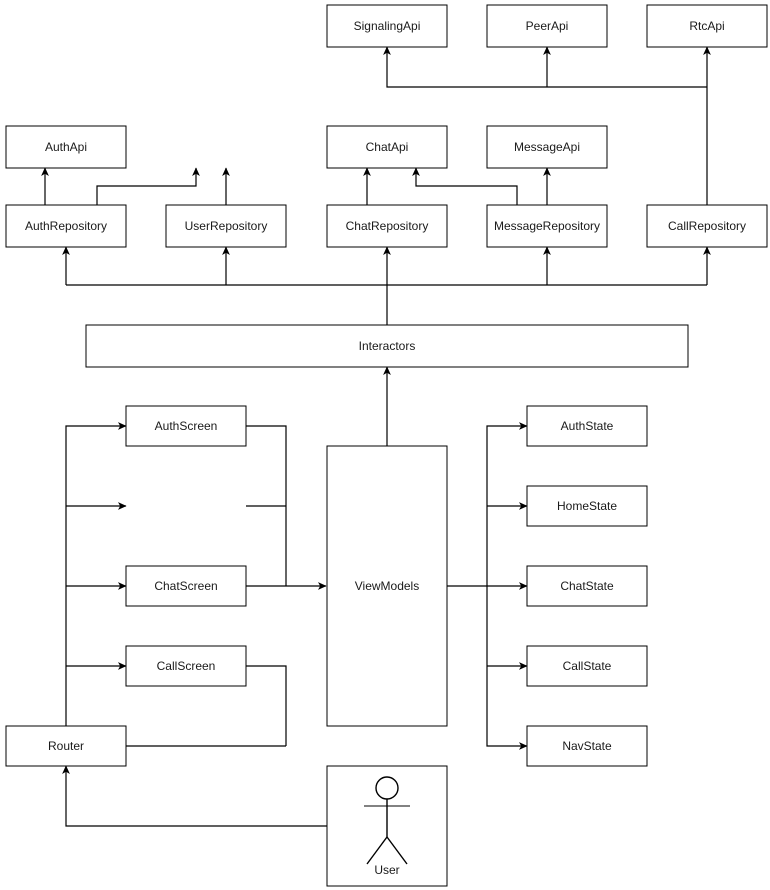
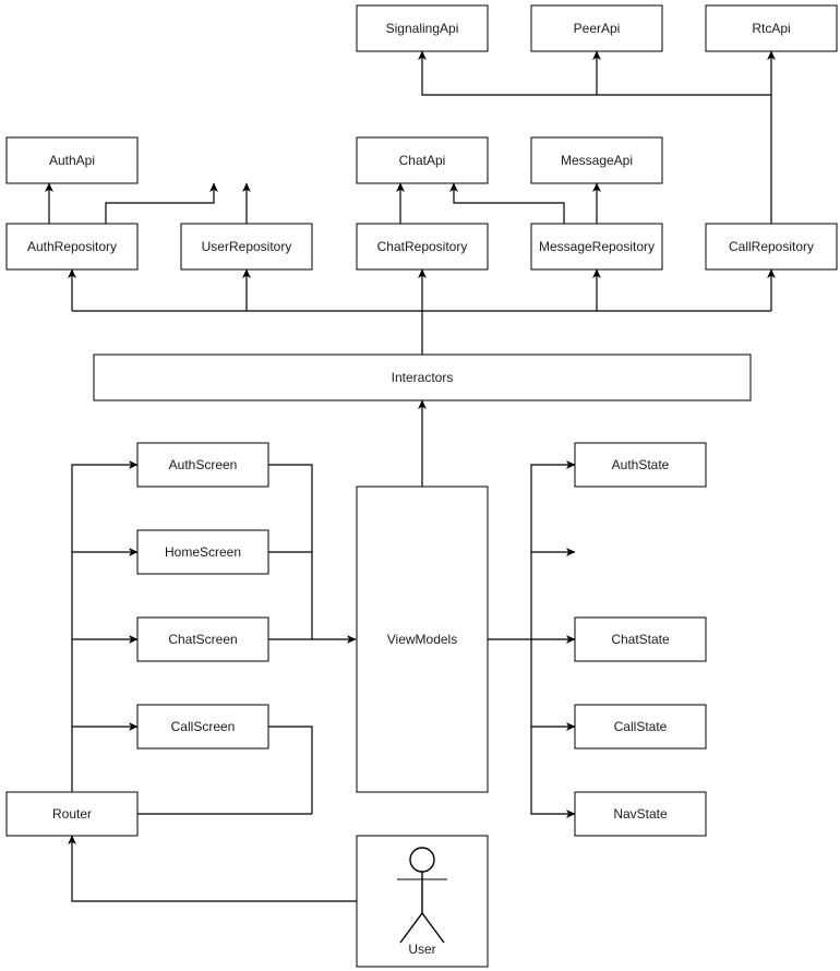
  SignalingApi
  PeerApi
  RtcApi
  AuthApi
  ChatApi
  MessageApi
  AuthRepository
  UserRepository
  ChatRepository
  MessageRepository
  CallRepository
  Interactors
  AuthScreen
+ HomeScreen
  ChatScreen
  CallScreen
  Router
  ViewModels
  AuthState
- HomeState
  ChatState
  CallState
  NavState
  User
